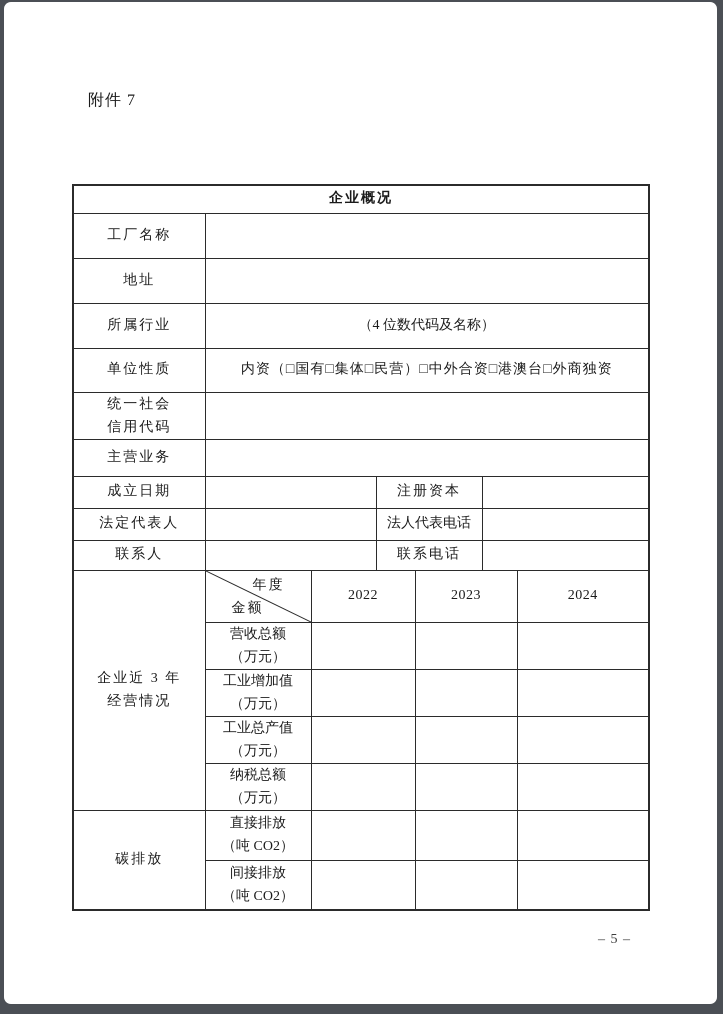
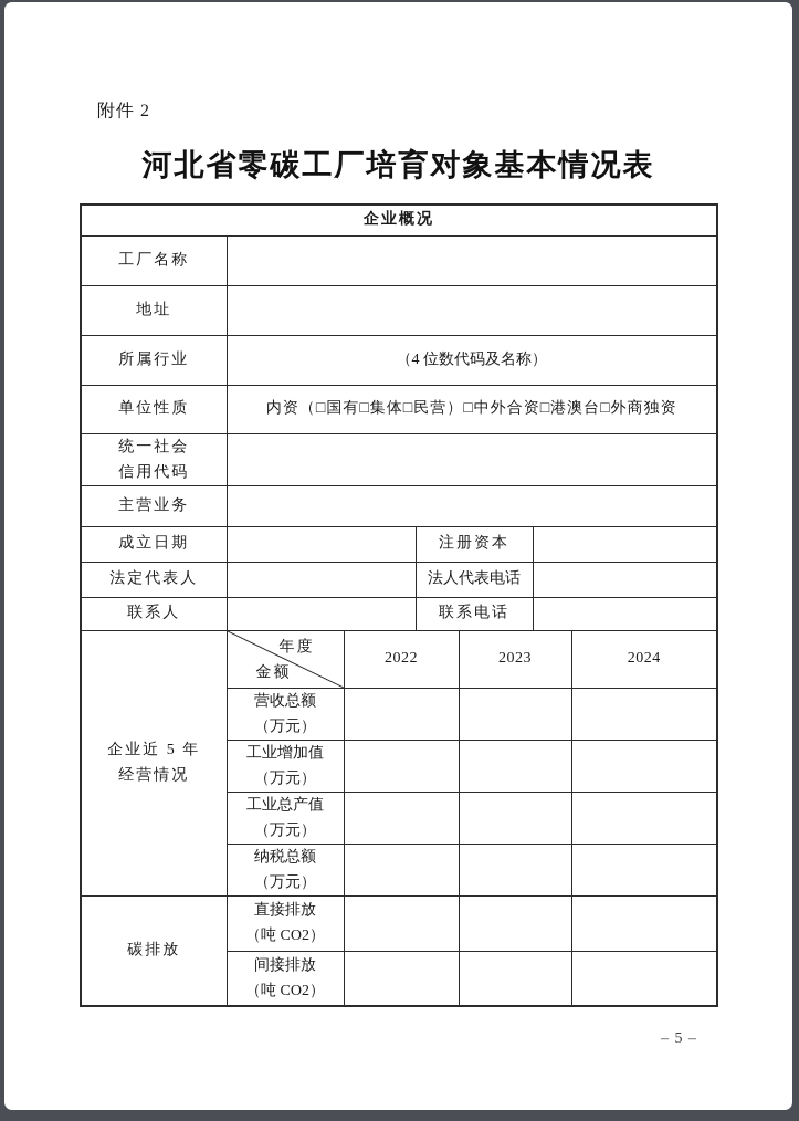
- 附件 7
+ 附件 2
+ 河北省零碳工厂培育对象基本情况表
  企业概况
  工厂名称
  地址
  所属行业	（4 位数代码及名称）
  单位性质	内资（□国有□集体□民营）□中外合资□港澳台□外商独资
  统一社会 信用代码
  主营业务
  成立日期		注册资本
  法定代表人		法人代表电话
  联系人		联系电话
- 企业近 3 年 经营情况	年度 金额	2022	2023	2024
+ 企业近 5 年 经营情况	年度 金额	2022	2023	2024
  营收总额 （万元）
  工业增加值 （万元）
  工业总产值 （万元）
  纳税总额 （万元）
  碳排放	直接排放 （吨 CO2）
  间接排放 （吨 CO2）
  – 5 –
